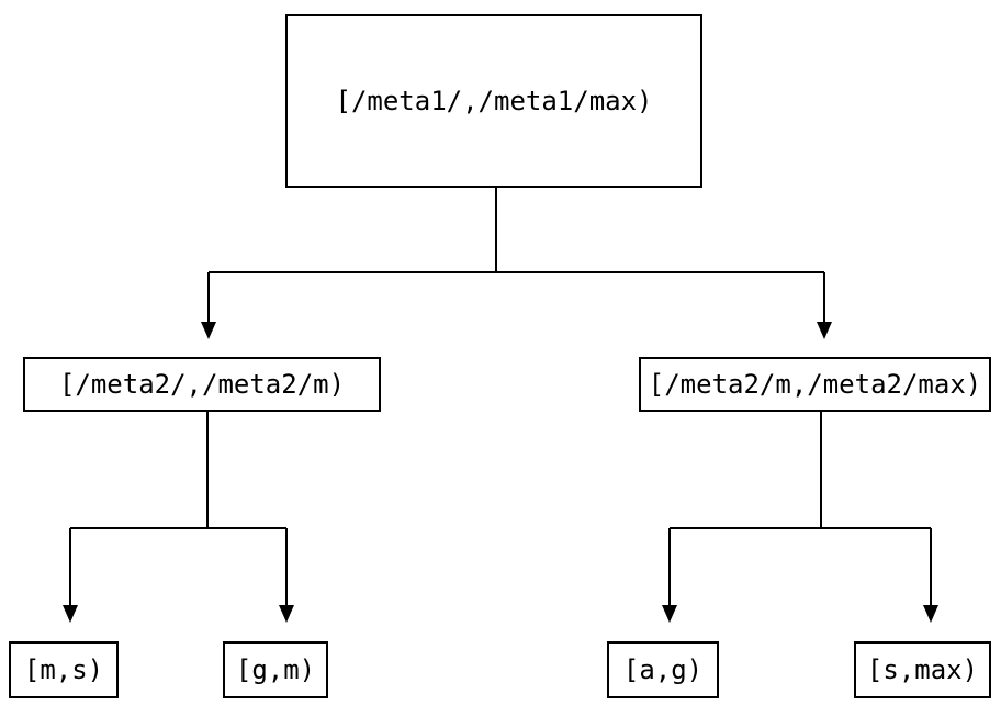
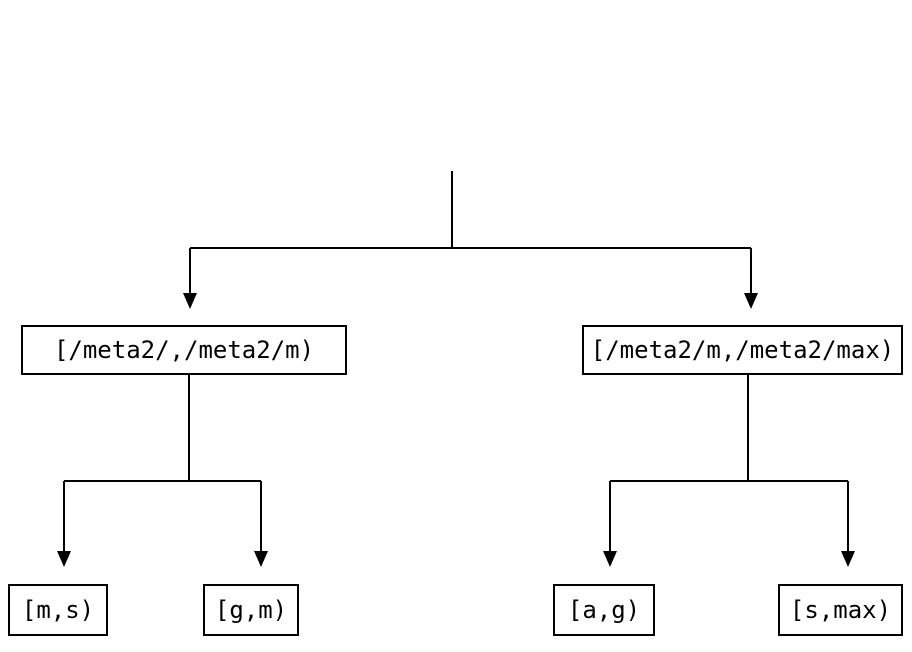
- [/meta1/,/meta1/max)
  [/meta2/,/meta2/m)
  [/meta2/m,/meta2/max)
  [m,s)
  [g,m)
  [a,g)
  [s,max)
